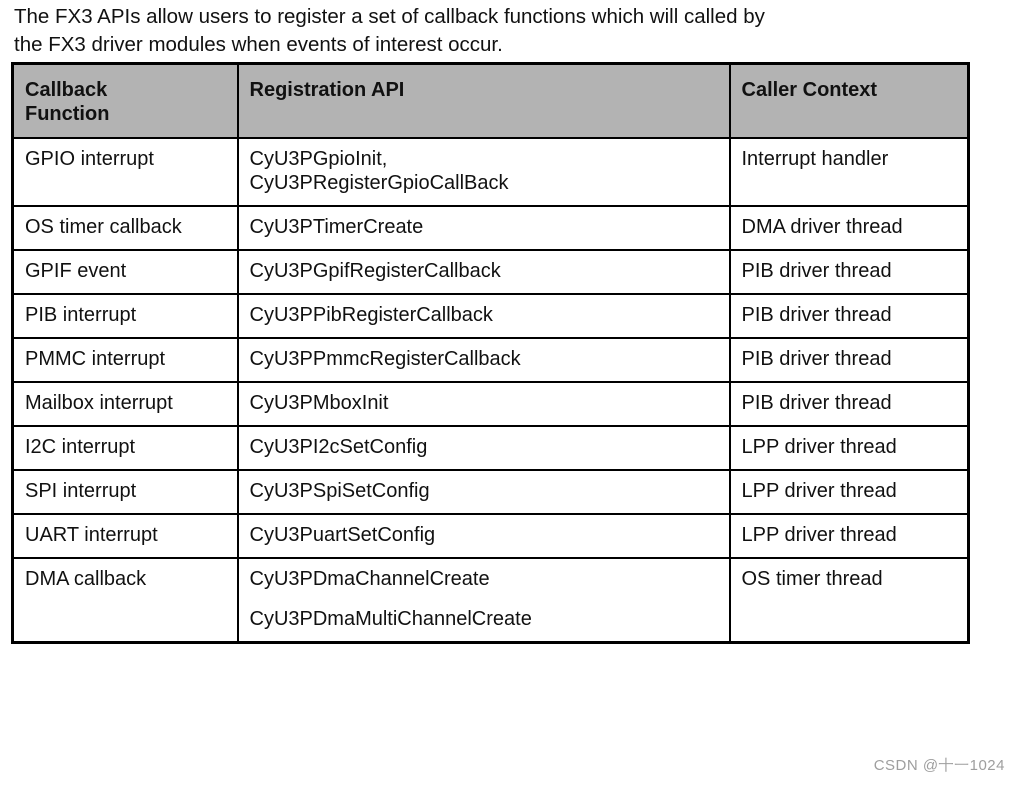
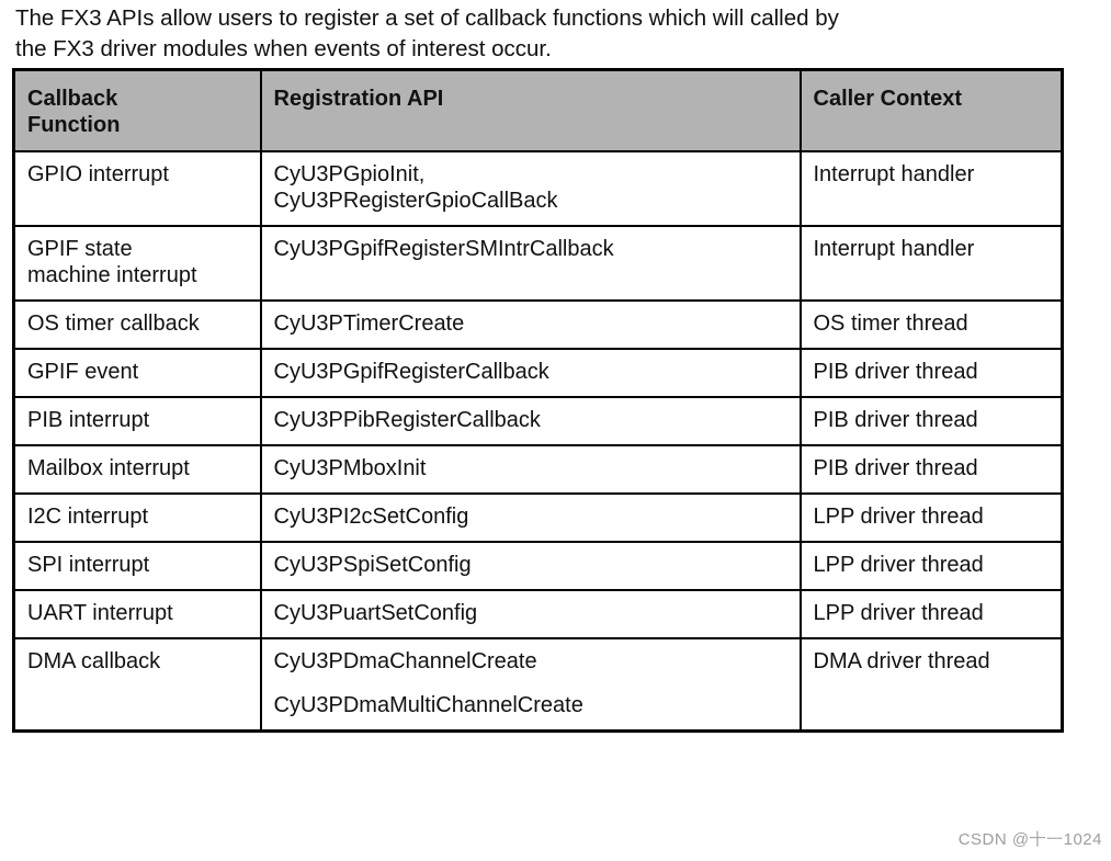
  The FX3 APIs allow users to register a set of callback functions which will called by
  the FX3 driver modules when events of interest occur.
  Callback Function	Registration API	Caller Context
  GPIO interrupt	CyU3PGpioInit,CyU3PRegisterGpioCallBack	Interrupt handler
+ GPIF statemachine interrupt	CyU3PGpifRegisterSMIntrCallback	Interrupt handler
- OS timer callback	CyU3PTimerCreate	DMA driver thread
+ OS timer callback	CyU3PTimerCreate	OS timer thread
  GPIF event	CyU3PGpifRegisterCallback	PIB driver thread
  PIB interrupt	CyU3PPibRegisterCallback	PIB driver thread
- PMMC interrupt	CyU3PPmmcRegisterCallback	PIB driver thread
  Mailbox interrupt	CyU3PMboxInit	PIB driver thread
  I2C interrupt	CyU3PI2cSetConfig	LPP driver thread
  SPI interrupt	CyU3PSpiSetConfig	LPP driver thread
  UART interrupt	CyU3PuartSetConfig	LPP driver thread
- DMA callback	CyU3PDmaChannelCreateCyU3PDmaMultiChannelCreate	OS timer thread
+ DMA callback	CyU3PDmaChannelCreateCyU3PDmaMultiChannelCreate	DMA driver thread
  CSDN @十一1024
